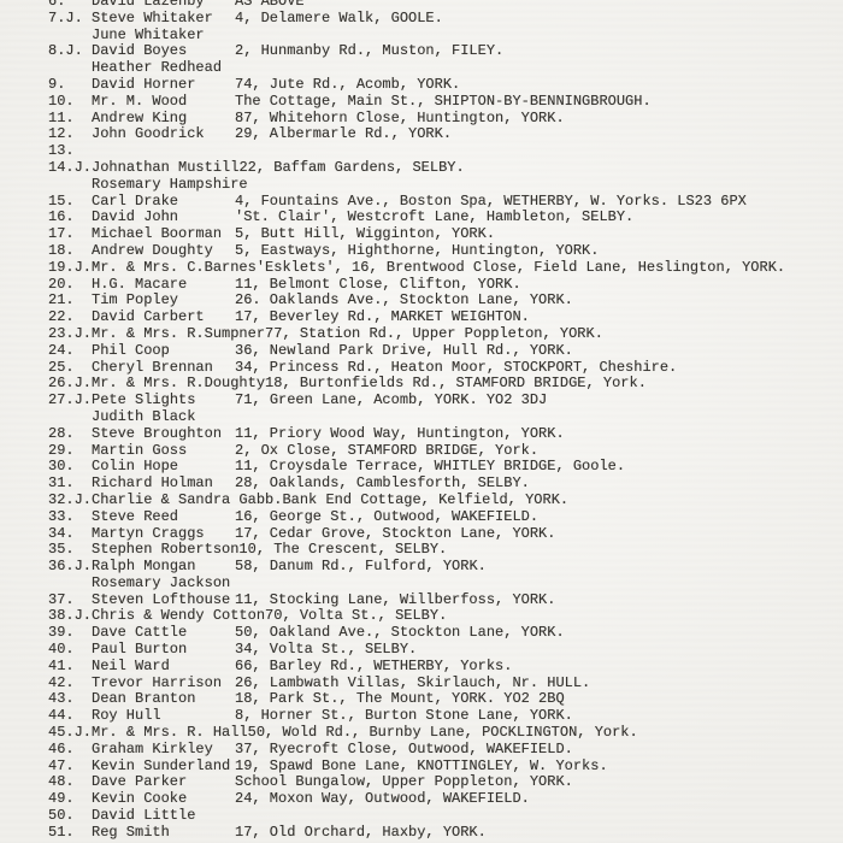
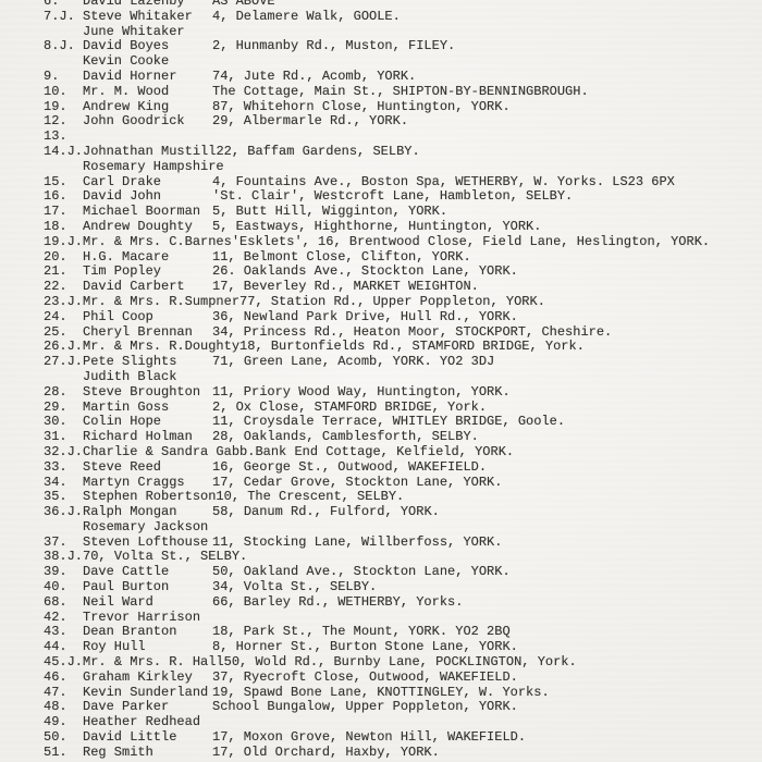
  6.
  David Lazenby
  AS ABOVE
  7.J.
  Steve Whitaker
  4, Delamere Walk, GOOLE.
  June Whitaker
  8.J.
  David Boyes
  2, Hunmanby Rd., Muston, FILEY.
- Heather Redhead
+ Kevin Cooke
  9.
  David Horner
  74, Jute Rd., Acomb, YORK.
  10.
  Mr. M. Wood
  The Cottage, Main St., SHIPTON-BY-BENNINGBROUGH.
- 11.
+ 19.
  Andrew King
  87, Whitehorn Close, Huntington, YORK.
  12.
  John Goodrick
  29, Albermarle Rd., YORK.
  13.
  14.J.
  Johnathan Mustill
  22, Baffam Gardens, SELBY.
  Rosemary Hampshire
  15.
  Carl Drake
  4, Fountains Ave., Boston Spa, WETHERBY, W. Yorks. LS23 6PX
  16.
  David John
  'St. Clair', Westcroft Lane, Hambleton, SELBY.
  17.
  Michael Boorman
  5, Butt Hill, Wigginton, YORK.
  18.
  Andrew Doughty
  5, Eastways, Highthorne, Huntington, YORK.
  19.J.
  Mr. & Mrs. C.Barnes
  'Esklets', 16, Brentwood Close, Field Lane, Heslington, YORK.
  20.
  H.G. Macare
  11, Belmont Close, Clifton, YORK.
  21.
  Tim Popley
  26. Oaklands Ave., Stockton Lane, YORK.
  22.
  David Carbert
  17, Beverley Rd., MARKET WEIGHTON.
  23.J.
  Mr. & Mrs. R.Sumpner
  77, Station Rd., Upper Poppleton, YORK.
  24.
  Phil Coop
  36, Newland Park Drive, Hull Rd., YORK.
  25.
  Cheryl Brennan
  34, Princess Rd., Heaton Moor, STOCKPORT, Cheshire.
  26.J.
  Mr. & Mrs. R.Doughty
  18, Burtonfields Rd., STAMFORD BRIDGE, York.
  27.J.
  Pete Slights
  71, Green Lane, Acomb, YORK. YO2 3DJ
  Judith Black
  28.
  Steve Broughton
  11, Priory Wood Way, Huntington, YORK.
  29.
  Martin Goss
  2, Ox Close, STAMFORD BRIDGE, York.
  30.
  Colin Hope
  11, Croysdale Terrace, WHITLEY BRIDGE, Goole.
  31.
  Richard Holman
  28, Oaklands, Camblesforth, SELBY.
  32.J.
  Charlie & Sandra Gabb.
  Bank End Cottage, Kelfield, YORK.
  33.
  Steve Reed
  16, George St., Outwood, WAKEFIELD.
  34.
  Martyn Craggs
  17, Cedar Grove, Stockton Lane, YORK.
  35.
  Stephen Robertson
  10, The Crescent, SELBY.
  36.J.
  Ralph Mongan
  58, Danum Rd., Fulford, YORK.
  Rosemary Jackson
  37.
  Steven Lofthouse
  11, Stocking Lane, Willberfoss, YORK.
  38.J.
- Chris & Wendy Cotton
  70, Volta St., SELBY.
  39.
  Dave Cattle
  50, Oakland Ave., Stockton Lane, YORK.
  40.
  Paul Burton
  34, Volta St., SELBY.
- 41.
+ 68.
  Neil Ward
  66, Barley Rd., WETHERBY, Yorks.
  42.
  Trevor Harrison
- 26, Lambwath Villas, Skirlauch, Nr. HULL.
  43.
  Dean Branton
  18, Park St., The Mount, YORK. YO2 2BQ
  44.
  Roy Hull
  8, Horner St., Burton Stone Lane, YORK.
  45.J.
  Mr. & Mrs. R. Hall
  50, Wold Rd., Burnby Lane, POCKLINGTON, York.
  46.
  Graham Kirkley
  37, Ryecroft Close, Outwood, WAKEFIELD.
  47.
  Kevin Sunderland
  19, Spawd Bone Lane, KNOTTINGLEY, W. Yorks.
  48.
  Dave Parker
  School Bungalow, Upper Poppleton, YORK.
  49.
- Kevin Cooke
+ Heather Redhead
- 24, Moxon Way, Outwood, WAKEFIELD.
  50.
  David Little
+ 17, Moxon Grove, Newton Hill, WAKEFIELD.
  51.
  Reg Smith
  17, Old Orchard, Haxby, YORK.
